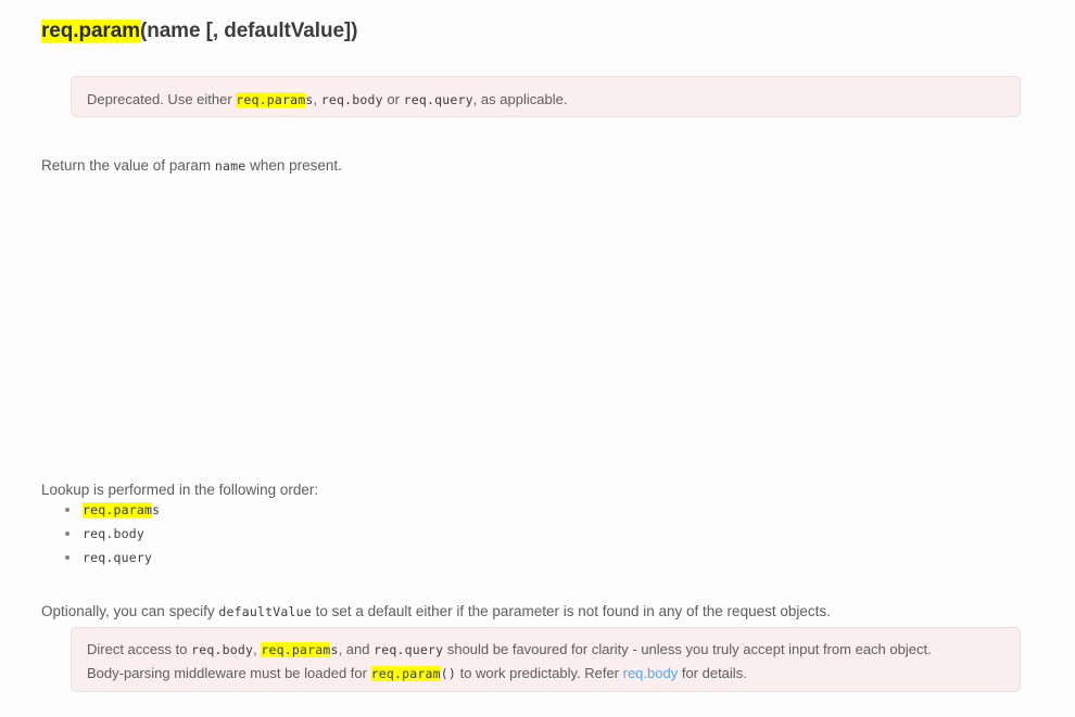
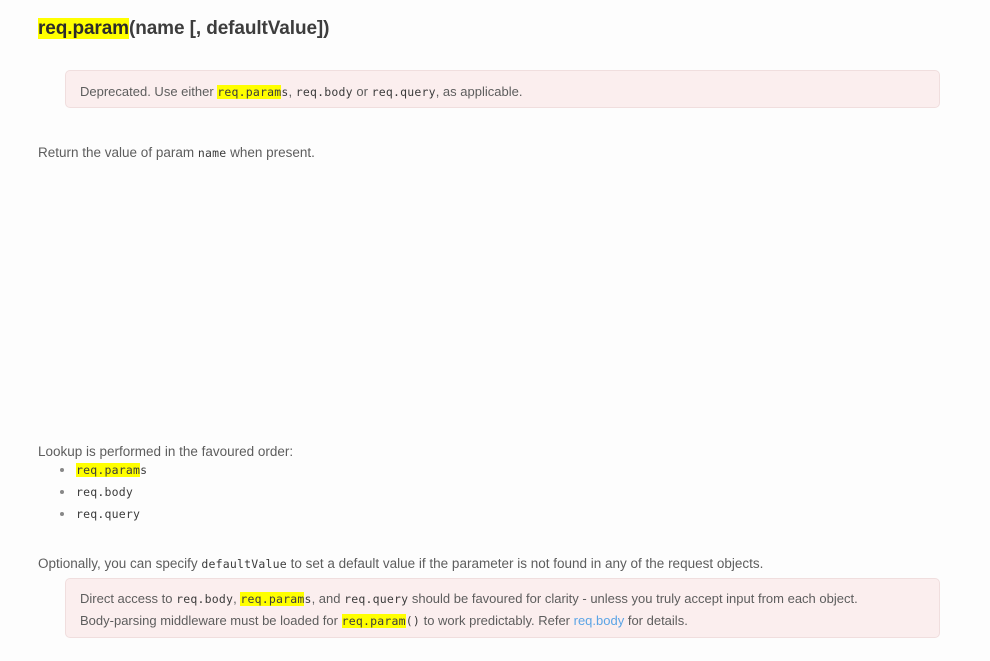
  req.param(name [, defaultValue])
  Deprecated. Use either req.params, req.body or req.query, as applicable.
  Return the value of param name when present.
- Lookup is performed in the following order:
+ Lookup is performed in the favoured order:
  req.params
  req.body
  req.query
- Optionally, you can specify defaultValue to set a default either if the parameter is not found in any of the request objects.
+ Optionally, you can specify defaultValue to set a default value if the parameter is not found in any of the request objects.
  Direct access to req.body, req.params, and req.query should be favoured for clarity - unless you truly accept input from each object.
  Body-parsing middleware must be loaded for req.param() to work predictably. Refer req.body for details.
